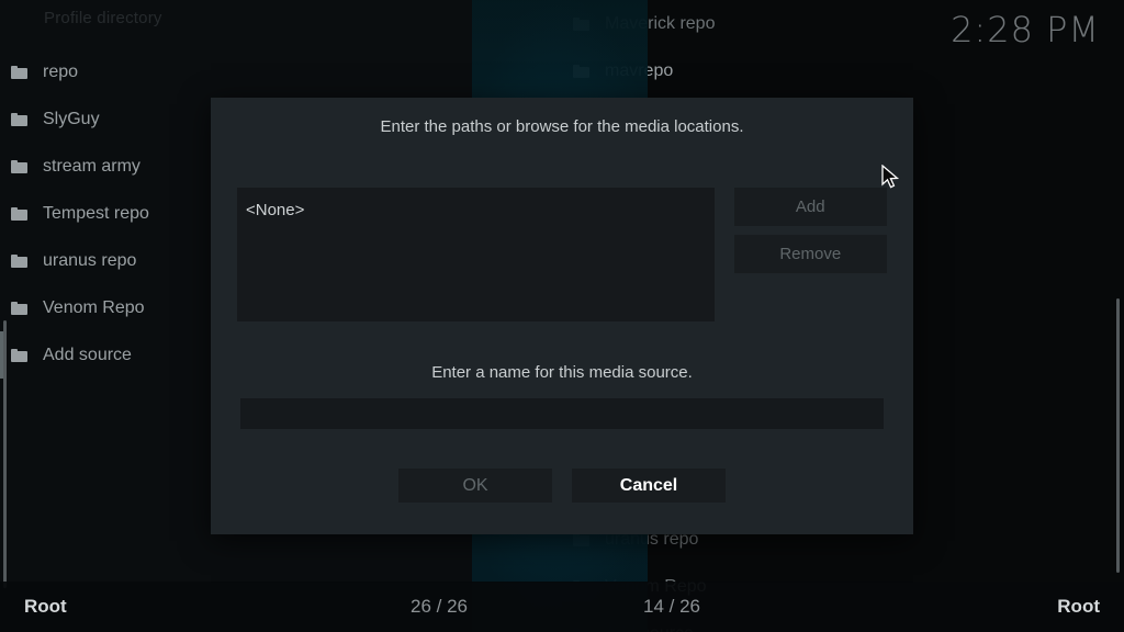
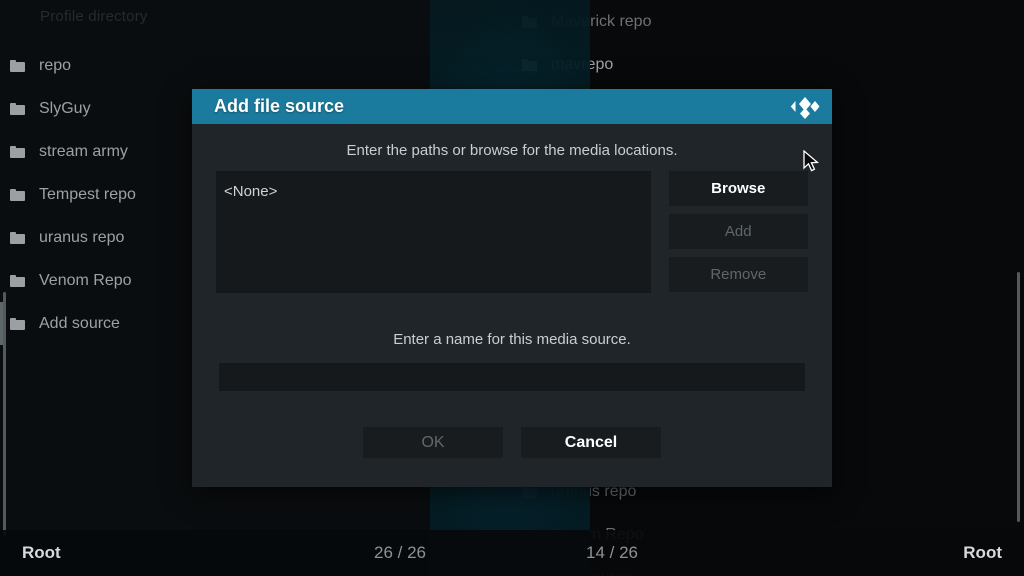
  Profile directory
  repo
  SlyGuy
  stream army
  Tempest repo
  uranus repo
  Venom Repo
  Add source
- 2:28 PM
  Root
  26 / 26
  14 / 26
  Root
+ Add file source
  Enter the paths or browse for the media locations.
  <None>
+ Browse
  Add
  Remove
  Enter a name for this media source.
  OK
  Cancel
